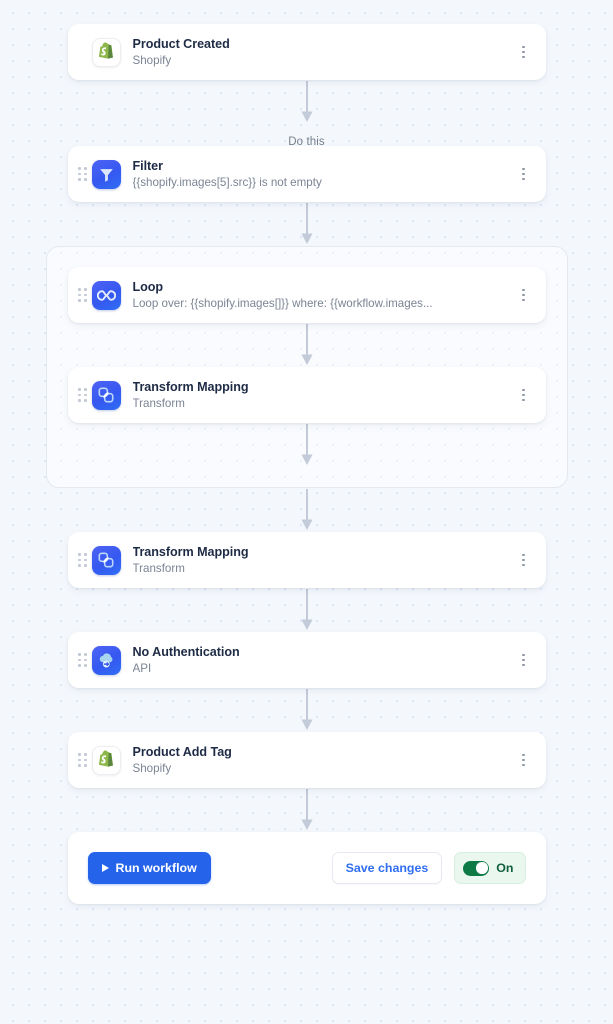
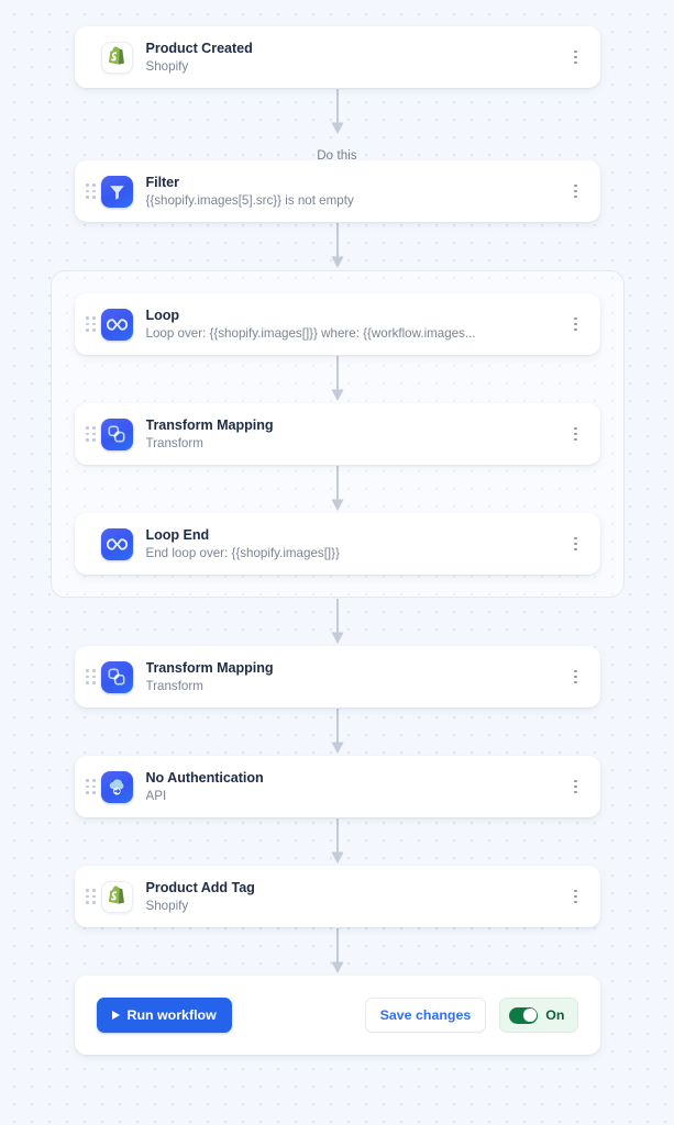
  Product Created
  Shopify
  Do this
  Filter
  {{shopify.images[5].src}} is not empty
  Loop
  Loop over: {{shopify.images[]}} where: {{workflow.images...
  Transform Mapping
  Transform
+ Loop End
+ End loop over: {{shopify.images[]}}
  Transform Mapping
  Transform
  No Authentication
  API
  Product Add Tag
  Shopify
  Run workflow
  Save changes
  On
